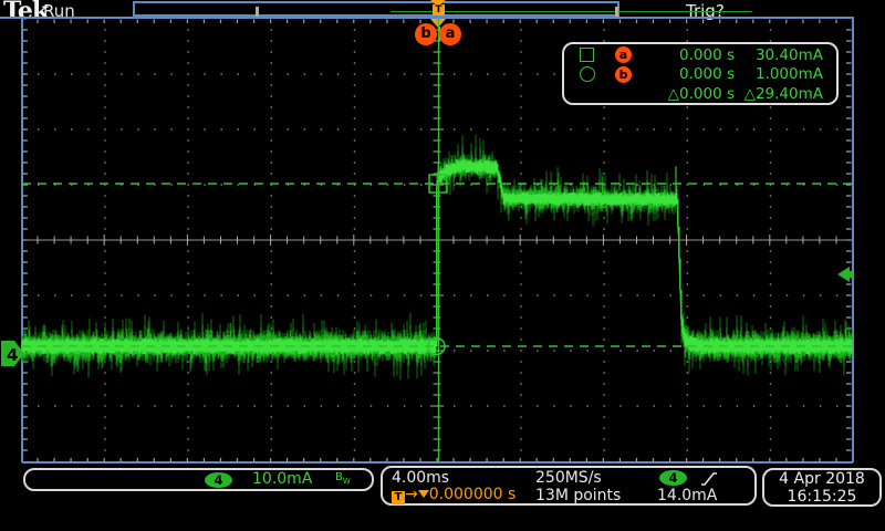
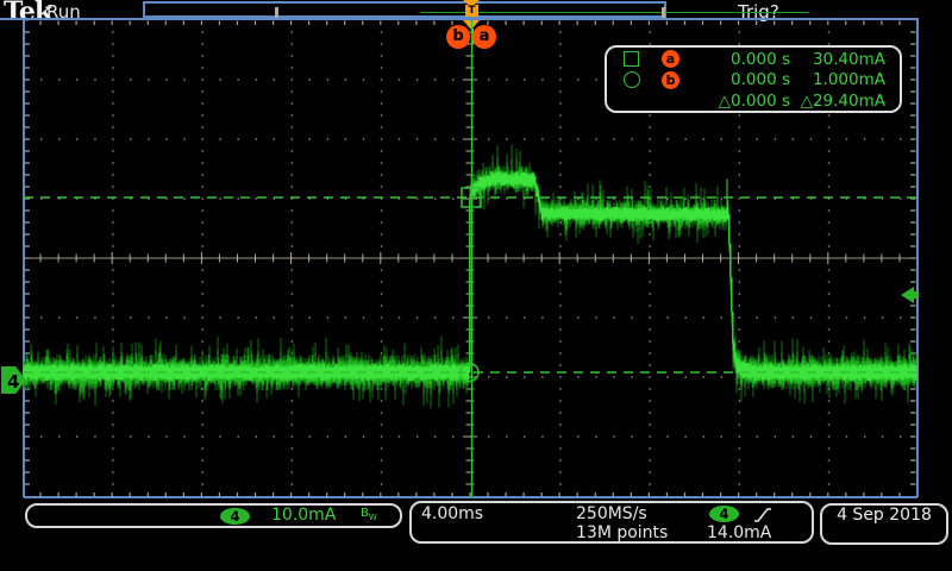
  Tek
  Run
  T
  b
  a
  4
  a
  0.000 s
  30.40mA
  b
  0.000 s
  1.000mA
  △0.000 s
  △29.40mA
  4
  10.0mA
  BW
  4.00ms
  250MS/s
  4
- T → 0.000000 s
  13M points
  14.0mA
- 4 Apr 2018
+ 4 Sep 2018
- 16:15:25
